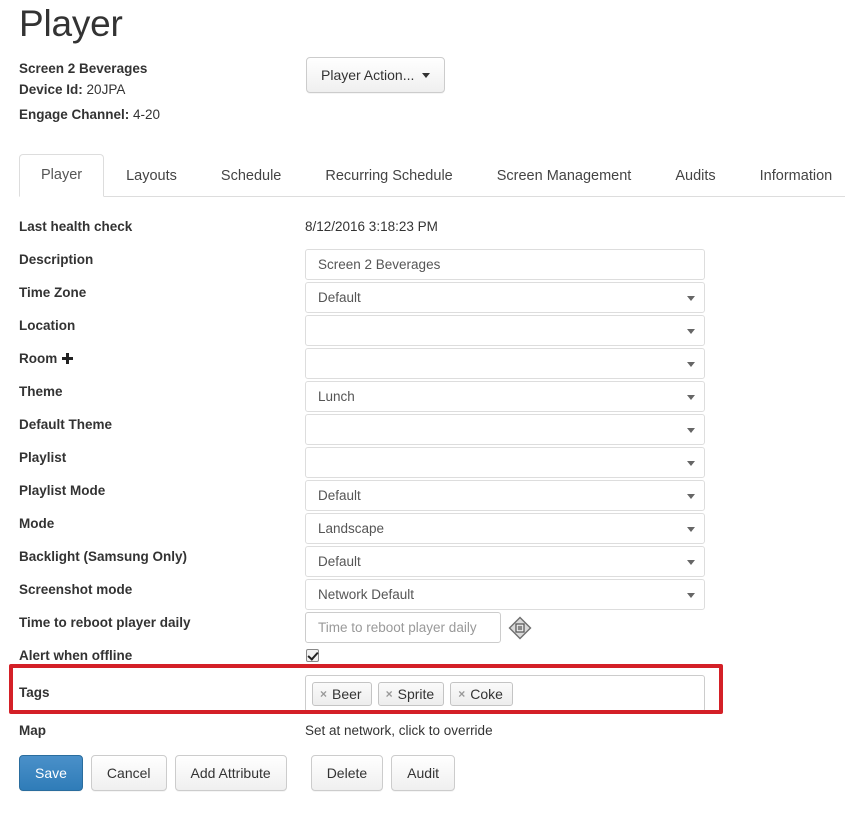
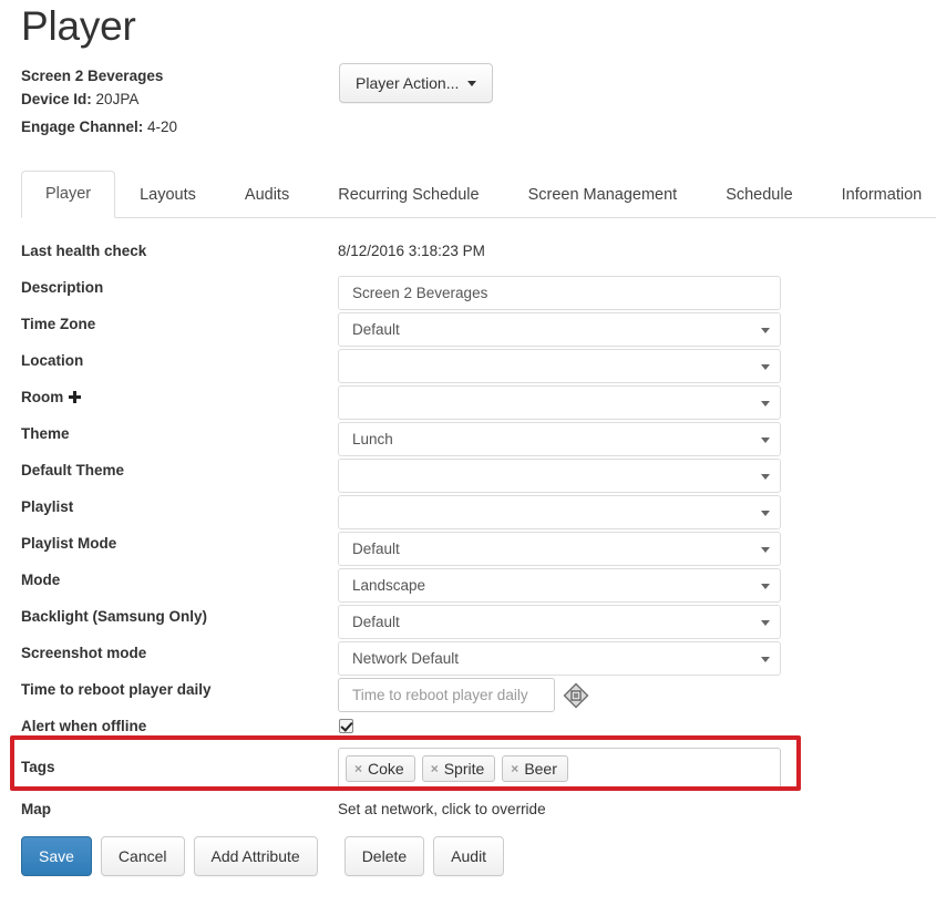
  Player
  Screen 2 Beverages
  Device Id: 20JPA
  Engage Channel: 4-20
  Player Action...
  Player
  Layouts
- Schedule
+ Audits
  Recurring Schedule
  Screen Management
- Audits
+ Schedule
  Information
  Last health check
  8/12/2016 3:18:23 PM
  Description
  Screen 2 Beverages
  Time Zone
  Default
  Location
  Room
  Theme
  Lunch
  Default Theme
  Playlist
  Playlist Mode
  Default
  Mode
  Landscape
  Backlight (Samsung Only)
  Default
  Screenshot mode
  Network Default
  Time to reboot player daily
  Time to reboot player daily
  Alert when offline
  Tags
  ×
- Beer
+ Coke
  ×
  Sprite
  ×
- Coke
+ Beer
  Map
  Set at network, click to override
  Save
  Cancel
  Add Attribute
  Delete
  Audit
